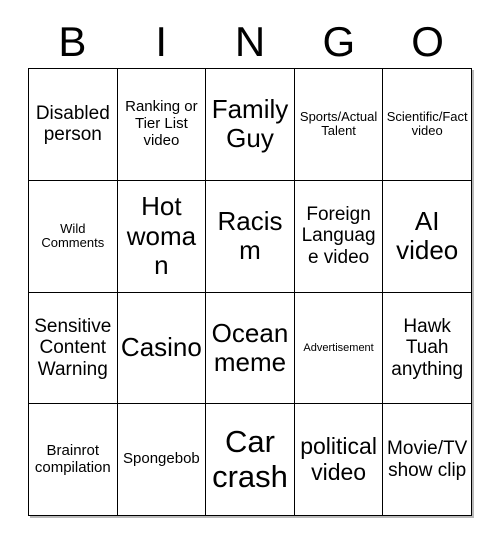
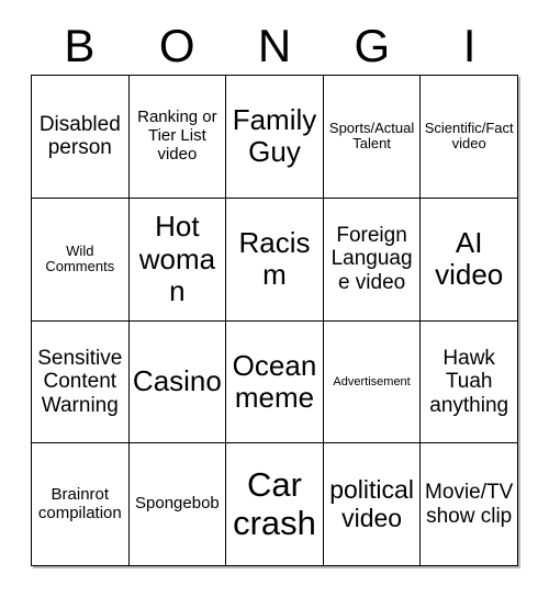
  B
- I
+ O
  N
  G
- O
+ I
  Disabled person
  Ranking or Tier List video
  Family Guy
  Sports/Actual Talent
  Scientific/Fact video
  Wild Comments
  Hot woman
  Racism
  Foreign Language video
  AI video
  Sensitive Content Warning
  Casino
  Ocean meme
  Advertisement
  Hawk Tuah anything
  Brainrot compilation
  Spongebob
  Car crash
  political video
  Movie/TV show clip
